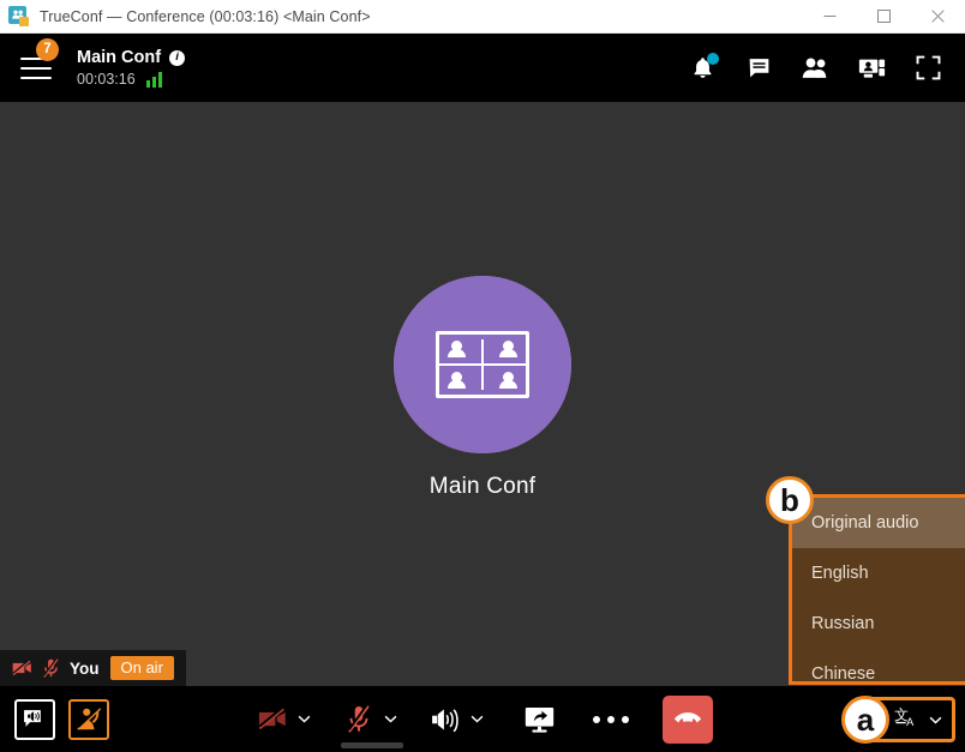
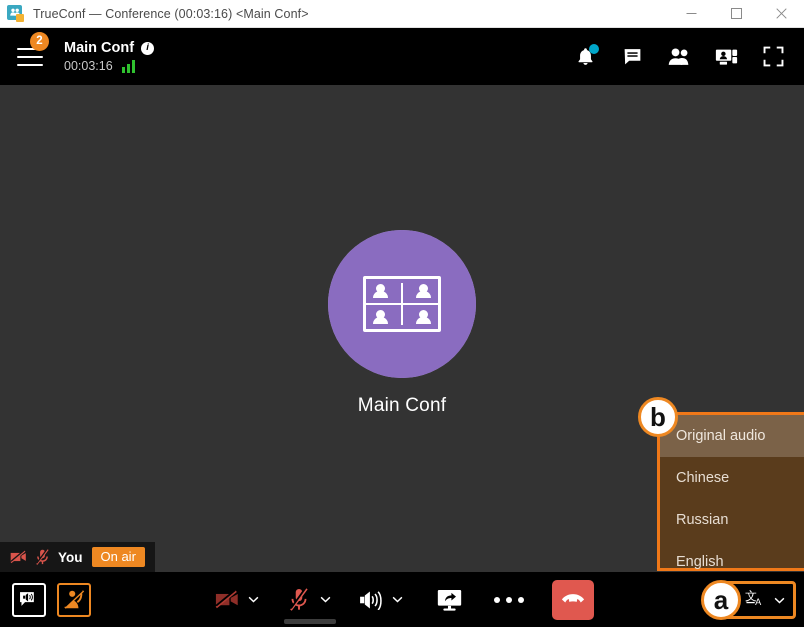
  TrueConf — Conference (00:03:16) <Main Conf>
- 7
+ 2
  Main Conf
  i
  00:03:16
  Main Conf
  You
  On air
  a
  文
  A
  b
  Original audio
- English
+ Chinese
  Russian
- Chinese
+ English
